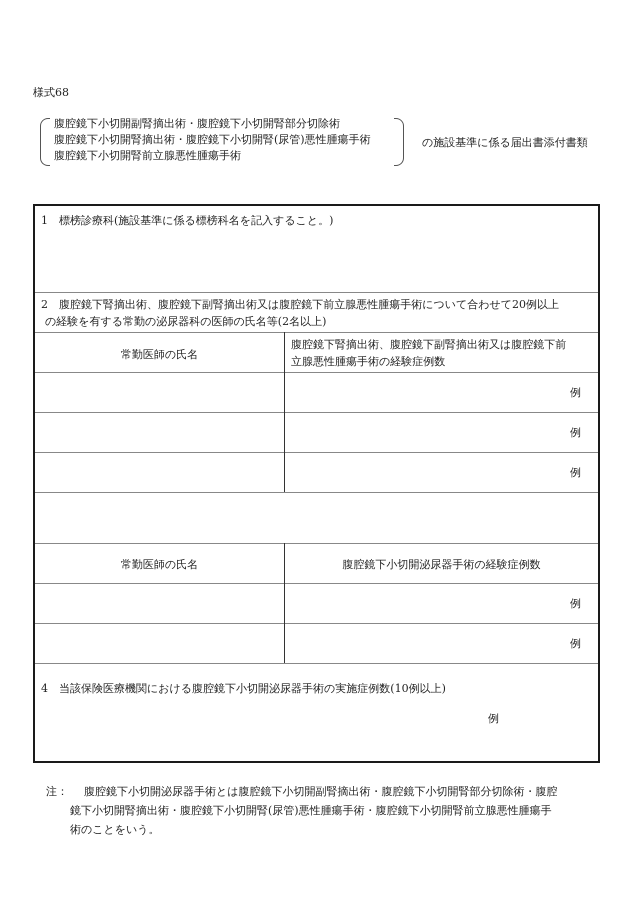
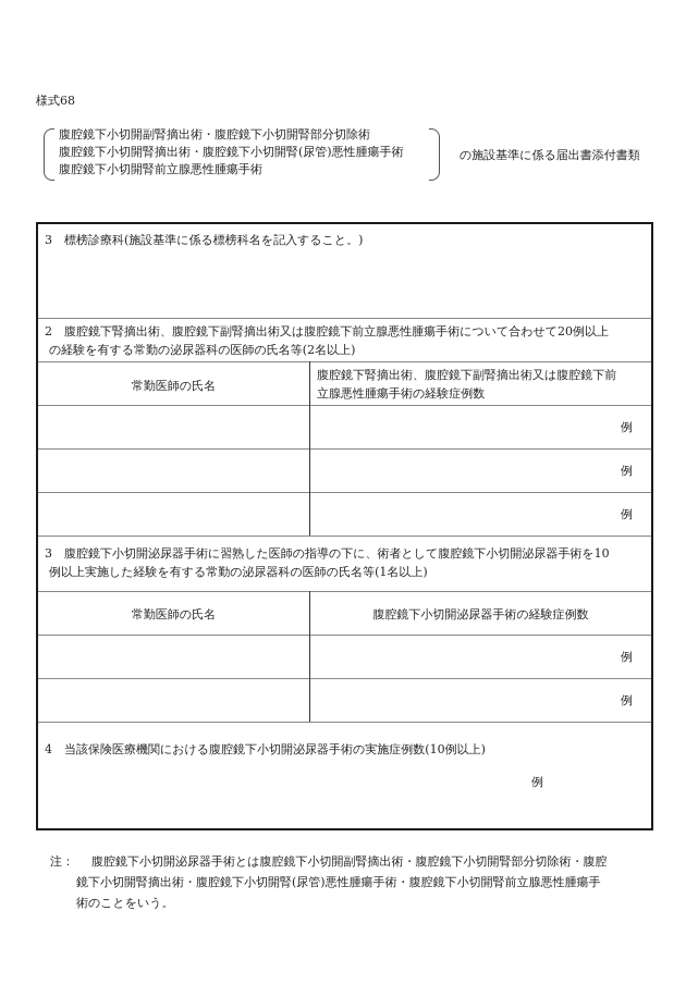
  様式68
  腹腔鏡下小切開副腎摘出術・腹腔鏡下小切開腎部分切除術
  腹腔鏡下小切開腎摘出術・腹腔鏡下小切開腎(尿管)悪性腫瘍手術
  腹腔鏡下小切開腎前立腺悪性腫瘍手術
  の施設基準に係る届出書添付書類
- 1 標榜診療科(施設基準に係る標榜科名を記入すること。)
+ 3 標榜診療科(施設基準に係る標榜科名を記入すること。)
  2 腹腔鏡下腎摘出術、腹腔鏡下副腎摘出術又は腹腔鏡下前立腺悪性腫瘍手術について合わせて20例以上
  の経験を有する常勤の泌尿器科の医師の氏名等(2名以上)
  常勤医師の氏名
  腹腔鏡下腎摘出術、腹腔鏡下副腎摘出術又は腹腔鏡下前
  立腺悪性腫瘍手術の経験症例数
  例
  例
  例
+ 3 腹腔鏡下小切開泌尿器手術に習熟した医師の指導の下に、術者として腹腔鏡下小切開泌尿器手術を10
+ 例以上実施した経験を有する常勤の泌尿器科の医師の氏名等(1名以上)
  常勤医師の氏名
  腹腔鏡下小切開泌尿器手術の経験症例数
  例
  例
  4 当該保険医療機関における腹腔鏡下小切開泌尿器手術の実施症例数(10例以上)
  例
  注：
  腹腔鏡下小切開泌尿器手術とは腹腔鏡下小切開副腎摘出術・腹腔鏡下小切開腎部分切除術・腹腔
  鏡下小切開腎摘出術・腹腔鏡下小切開腎(尿管)悪性腫瘍手術・腹腔鏡下小切開腎前立腺悪性腫瘍手
  術のことをいう。
